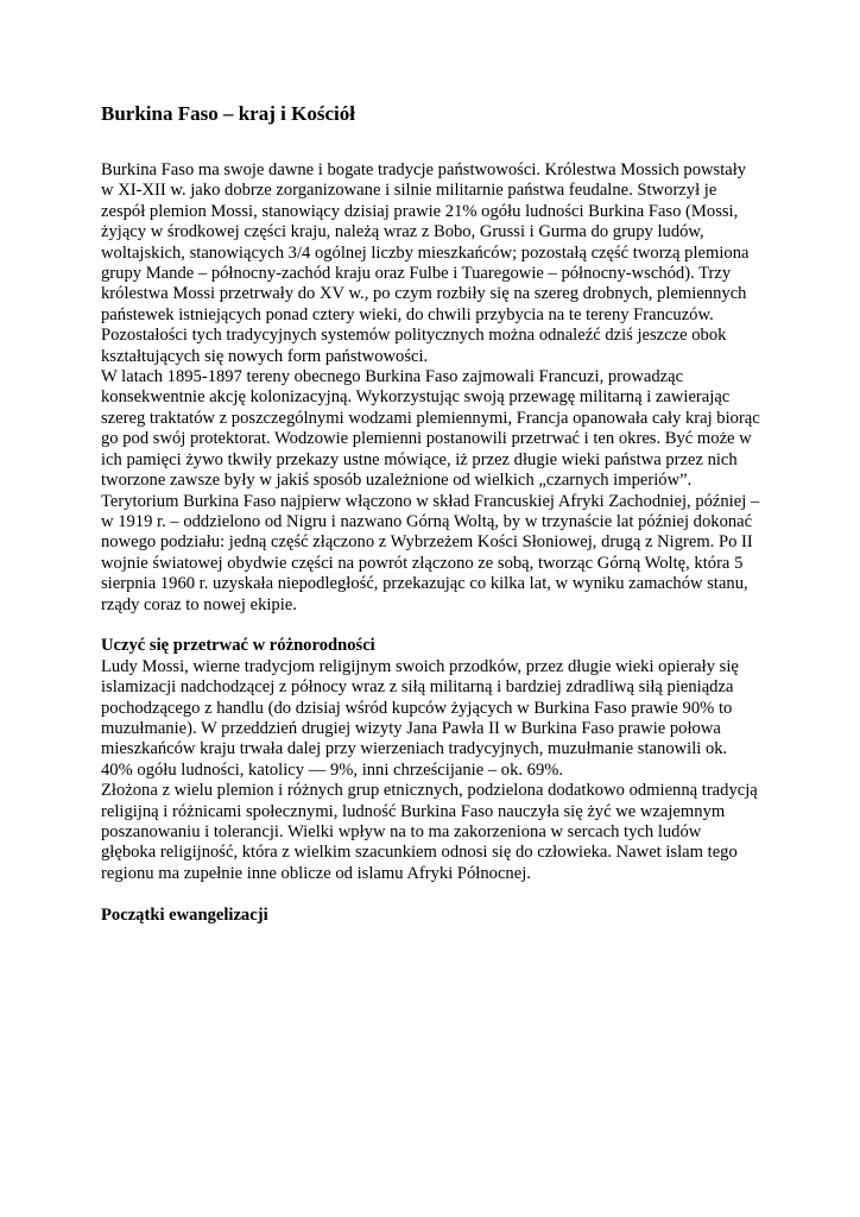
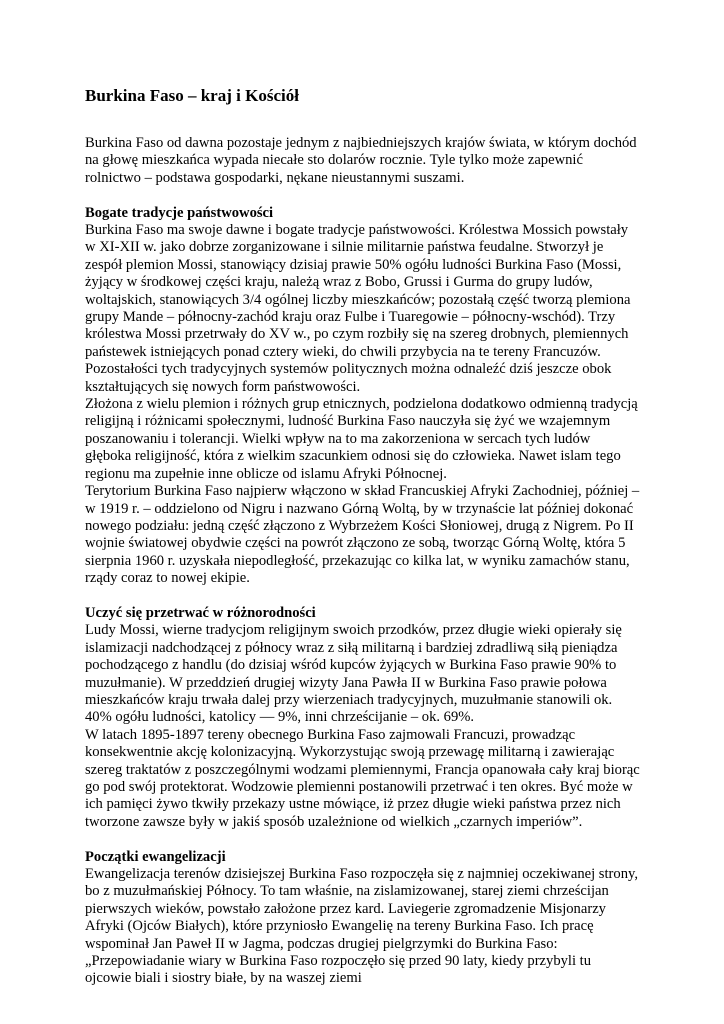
  Burkina Faso – kraj i Kościół
+ Burkina Faso od dawna pozostaje jednym z najbiedniejszych krajów świata, w którym dochód na głowę mieszkańca wypada niecałe sto dolarów rocznie. Tyle tylko może zapewnić rolnictwo – podstawa gospodarki, nękane nieustannymi suszami.
+ Bogate tradycje państwowości
- Burkina Faso ma swoje dawne i bogate tradycje państwowości. Królestwa Mossich powstały w XI-XII w. jako dobrze zorganizowane i silnie militarnie państwa feudalne. Stworzył je zespół plemion Mossi, stanowiący dzisiaj prawie 21% ogółu ludności Burkina Faso (Mossi, żyjący w środkowej części kraju, należą wraz z Bobo, Grussi i Gurma do grupy ludów, woltajskich, stanowiących 3/4 ogólnej liczby mieszkańców; pozostałą część tworzą plemiona grupy Mande – północny-zachód kraju oraz Fulbe i Tuaregowie – północny-wschód). Trzy królestwa Mossi przetrwały do XV w., po czym rozbiły się na szereg drobnych, plemiennych państewek istniejących ponad cztery wieki, do chwili przybycia na te tereny Francuzów. Pozostałości tych tradycyjnych systemów politycznych można odnaleźć dziś jeszcze obok kształtujących się nowych form państwowości.
+ Burkina Faso ma swoje dawne i bogate tradycje państwowości. Królestwa Mossich powstały w XI-XII w. jako dobrze zorganizowane i silnie militarnie państwa feudalne. Stworzył je zespół plemion Mossi, stanowiący dzisiaj prawie 50% ogółu ludności Burkina Faso (Mossi, żyjący w środkowej części kraju, należą wraz z Bobo, Grussi i Gurma do grupy ludów, woltajskich, stanowiących 3/4 ogólnej liczby mieszkańców; pozostałą część tworzą plemiona grupy Mande – północny-zachód kraju oraz Fulbe i Tuaregowie – północny-wschód). Trzy królestwa Mossi przetrwały do XV w., po czym rozbiły się na szereg drobnych, plemiennych państewek istniejących ponad cztery wieki, do chwili przybycia na te tereny Francuzów. Pozostałości tych tradycyjnych systemów politycznych można odnaleźć dziś jeszcze obok kształtujących się nowych form państwowości.
- W latach 1895-1897 tereny obecnego Burkina Faso zajmowali Francuzi, prowadząc konsekwentnie akcję kolonizacyjną. Wykorzystując swoją przewagę militarną i zawierając szereg traktatów z poszczególnymi wodzami plemiennymi, Francja opanowała cały kraj biorąc go pod swój protektorat. Wodzowie plemienni postanowili przetrwać i ten okres. Być może w ich pamięci żywo tkwiły przekazy ustne mówiące, iż przez długie wieki państwa przez nich tworzone zawsze były w jakiś sposób uzależnione od wielkich „czarnych imperiów”.
+ Złożona z wielu plemion i różnych grup etnicznych, podzielona dodatkowo odmienną tradycją religijną i różnicami społecznymi, ludność Burkina Faso nauczyła się żyć we wzajemnym poszanowaniu i tolerancji. Wielki wpływ na to ma zakorzeniona w sercach tych ludów głęboka religijność, która z wielkim szacunkiem odnosi się do człowieka. Nawet islam tego regionu ma zupełnie inne oblicze od islamu Afryki Północnej.
  Terytorium Burkina Faso najpierw włączono w skład Francuskiej Afryki Zachodniej, później – w 1919 r. – oddzielono od Nigru i nazwano Górną Woltą, by w trzynaście lat później dokonać nowego podziału: jedną część złączono z Wybrzeżem Kości Słoniowej, drugą z Nigrem. Po II wojnie światowej obydwie części na powrót złączono ze sobą, tworząc Górną Woltę, która 5 sierpnia 1960 r. uzyskała niepodległość, przekazując co kilka lat, w wyniku zamachów stanu, rządy coraz to nowej ekipie.
  Uczyć się przetrwać w różnorodności
  Ludy Mossi, wierne tradycjom religijnym swoich przodków, przez długie wieki opierały się islamizacji nadchodzącej z północy wraz z siłą militarną i bardziej zdradliwą siłą pieniądza pochodzącego z handlu (do dzisiaj wśród kupców żyjących w Burkina Faso prawie 90% to muzułmanie). W przeddzień drugiej wizyty Jana Pawła II w Burkina Faso prawie połowa mieszkańców kraju trwała dalej przy wierzeniach tradycyjnych, muzułmanie stanowili ok. 40% ogółu ludności, katolicy — 9%, inni chrześcijanie – ok. 69%.
- Złożona z wielu plemion i różnych grup etnicznych, podzielona dodatkowo odmienną tradycją religijną i różnicami społecznymi, ludność Burkina Faso nauczyła się żyć we wzajemnym poszanowaniu i tolerancji. Wielki wpływ na to ma zakorzeniona w sercach tych ludów głęboka religijność, która z wielkim szacunkiem odnosi się do człowieka. Nawet islam tego regionu ma zupełnie inne oblicze od islamu Afryki Północnej.
+ W latach 1895-1897 tereny obecnego Burkina Faso zajmowali Francuzi, prowadząc konsekwentnie akcję kolonizacyjną. Wykorzystując swoją przewagę militarną i zawierając szereg traktatów z poszczególnymi wodzami plemiennymi, Francja opanowała cały kraj biorąc go pod swój protektorat. Wodzowie plemienni postanowili przetrwać i ten okres. Być może w ich pamięci żywo tkwiły przekazy ustne mówiące, iż przez długie wieki państwa przez nich tworzone zawsze były w jakiś sposób uzależnione od wielkich „czarnych imperiów”.
  Początki ewangelizacji
+ Ewangelizacja terenów dzisiejszej Burkina Faso rozpoczęła się z najmniej oczekiwanej strony, bo z muzułmańskiej Północy. To tam właśnie, na zislamizowanej, starej ziemi chrześcijan pierwszych wieków, powstało założone przez kard. Laviegerie zgromadzenie Misjonarzy Afryki (Ojców Białych), które przyniosło Ewangelię na tereny Burkina Faso. Ich pracę wspominał Jan Paweł II w Jagma, podczas drugiej pielgrzymki do Burkina Faso: „Przepowiadanie wiary w Burkina Faso rozpoczęło się przed 90 laty, kiedy przybyli tu ojcowie biali i siostry białe, by na waszej ziemi
